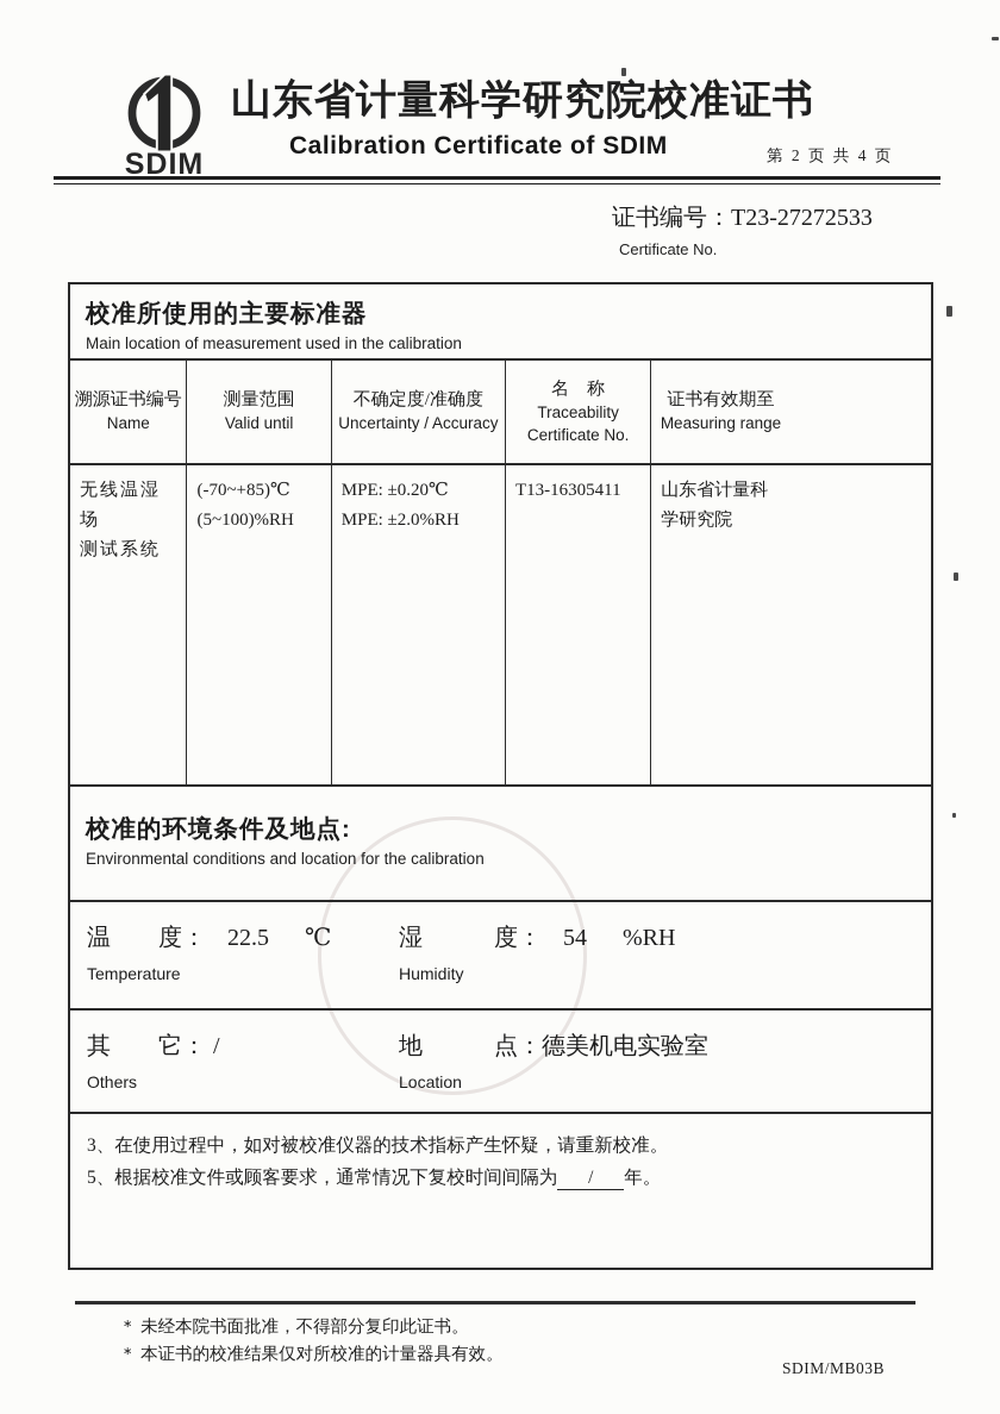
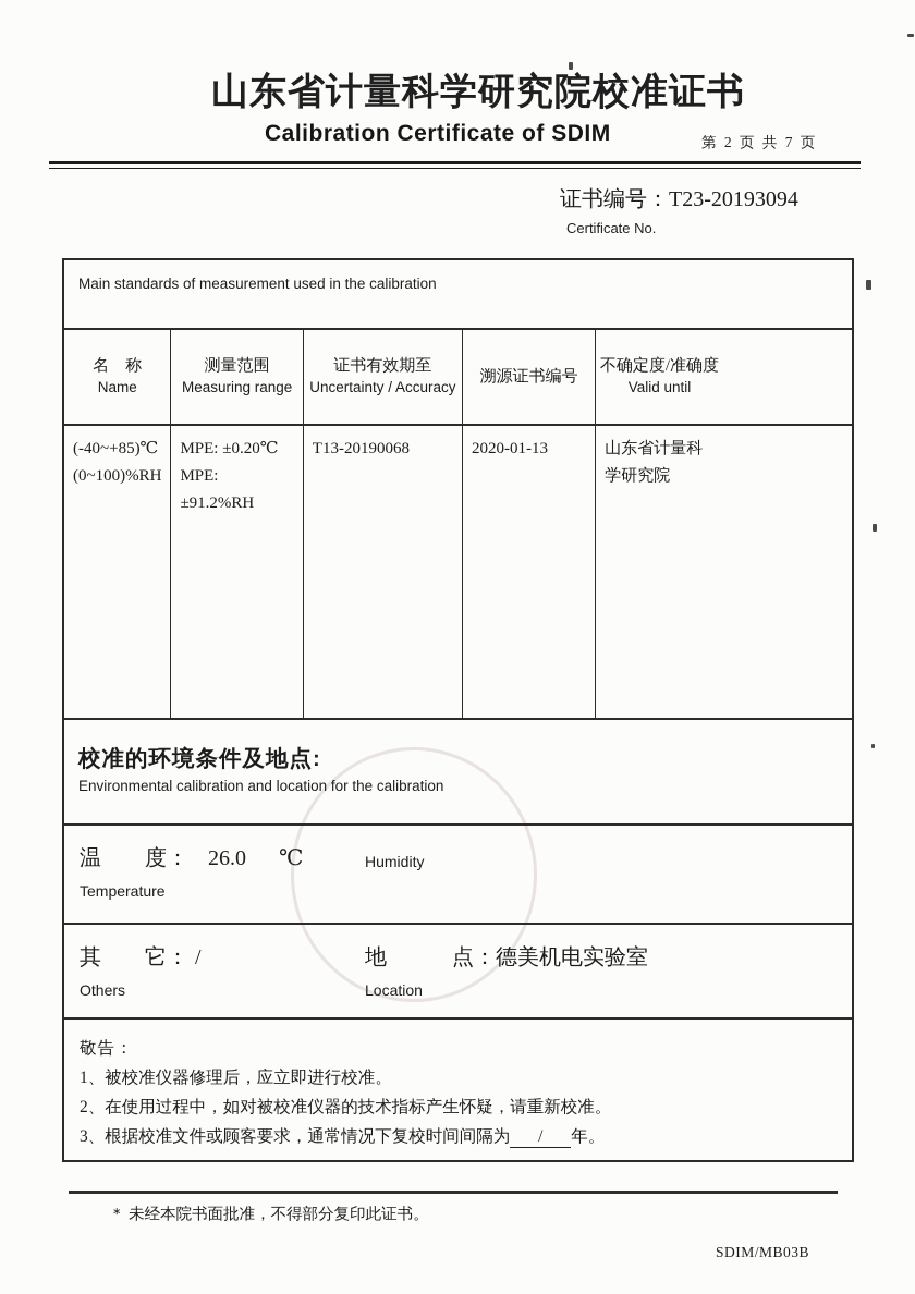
- SDIM
  山东省计量科学研究院校准证书
  Calibration Certificate of SDIM
- 第 2 页 共 4 页
+ 第 2 页 共 7 页
- 证书编号：T23-27272533
+ 证书编号：T23-20193094
  Certificate No.
- 校准所使用的主要标准器
- Main location of measurement used in the calibration
+ Main standards of measurement used in the calibration
- 溯源证书编号
+ 名 称
  Name
  测量范围
- Valid until
+ Measuring range
- 不确定度/准确度
+ 证书有效期至
  Uncertainty / Accuracy
- 名 称
+ 溯源证书编号
- Traceability Certificate No.
- 证书有效期至
+ 不确定度/准确度
- Measuring range
+ Valid until
- 无线温湿场
- 测试系统
- (-70~+85)℃
+ (-40~+85)℃
- (5~100)%RH
+ (0~100)%RH
  MPE: ±0.20℃
- MPE: ±2.0%RH
+ MPE: ±91.2%RH
- T13-16305411
+ T13-20190068
+ 2020-01-13
  山东省计量科
  学研究院
  校准的环境条件及地点:
- Environmental conditions and location for the calibration
+ Environmental calibration and location for the calibration
- 温 度： 22.5 ℃
+ 温 度： 26.0 ℃
  Temperature
- 湿 度： 54 %RH
  Humidity
  其 它： /
  Others
  地 点：德美机电实验室
  Location
+ 敬告：
+ 1、被校准仪器修理后，应立即进行校准。
- 3、在使用过程中，如对被校准仪器的技术指标产生怀疑，请重新校准。
+ 2、在使用过程中，如对被校准仪器的技术指标产生怀疑，请重新校准。
- 5、根据校准文件或顾客要求，通常情况下复校时间间隔为 / 年。
+ 3、根据校准文件或顾客要求，通常情况下复校时间间隔为 / 年。
  ＊ 未经本院书面批准，不得部分复印此证书。
- ＊ 本证书的校准结果仅对所校准的计量器具有效。
  SDIM/MB03B
